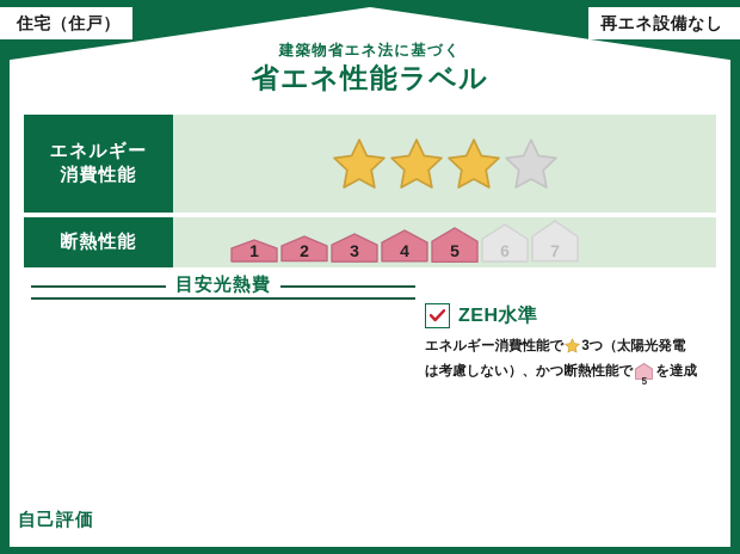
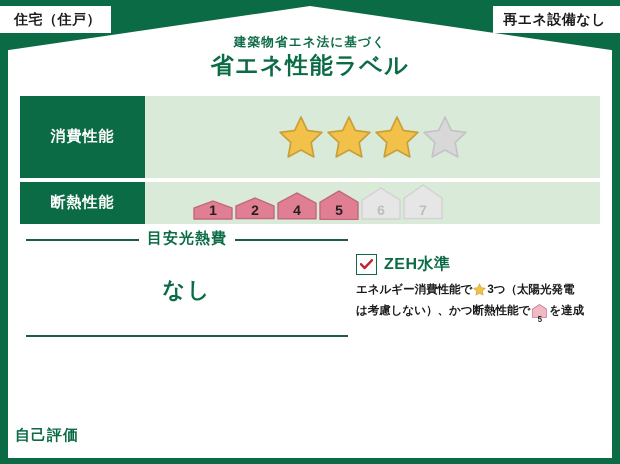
  住宅（住戸）
  再エネ設備なし
  建築物省エネ法に基づく
  省エネ性能ラベル
- エネルギー
  消費性能
  断熱性能
  1
  2
- 3
  4
  5
  6
  7
  目安光熱費
+ なし
  ZEH水準
  エネルギー消費性能で 3つ（太陽光発電
  は考慮しない）、かつ断熱性能で
  5
  を達成
  自己評価
